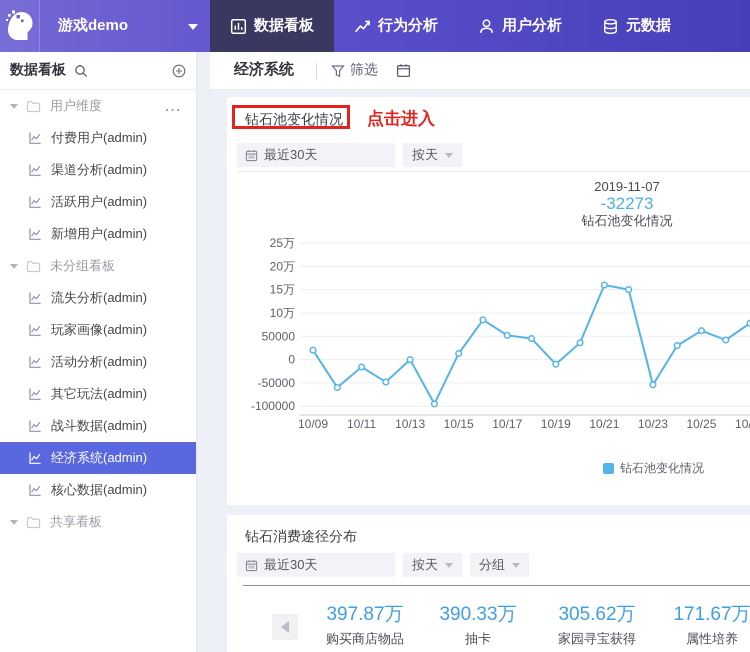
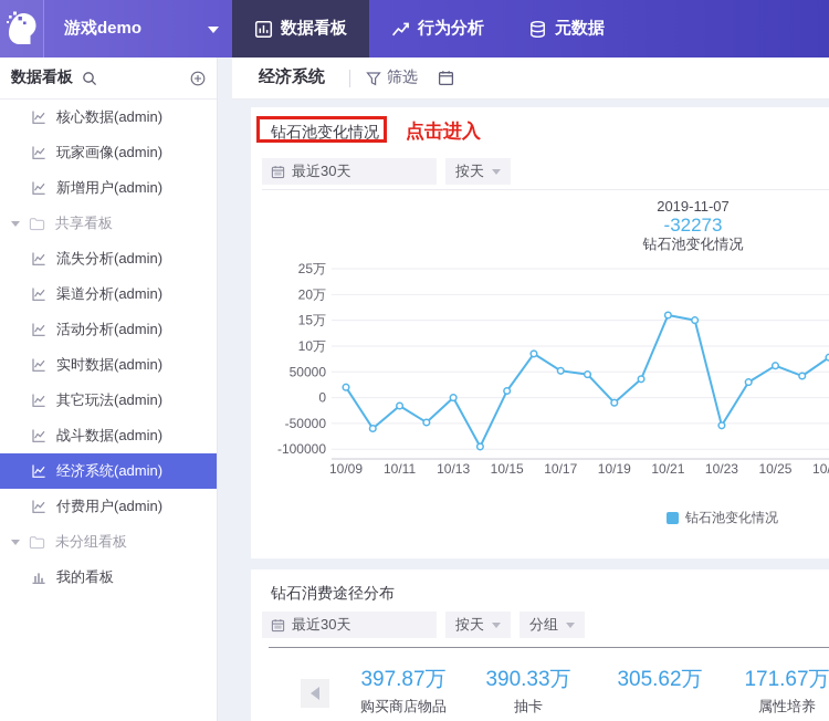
  游戏demo
  数据看板
  行为分析
- 用户分析
  元数据
  数据看板
- 用户维度
- ...
- 付费用户(admin)
+ 核心数据(admin)
- 渠道分析(admin)
+ 玩家画像(admin)
- 活跃用户(admin)
  新增用户(admin)
- 未分组看板
+ 共享看板
  流失分析(admin)
- 玩家画像(admin)
+ 渠道分析(admin)
  活动分析(admin)
+ 实时数据(admin)
  其它玩法(admin)
  战斗数据(admin)
  经济系统(admin)
- 核心数据(admin)
+ 付费用户(admin)
- 共享看板
+ 未分组看板
+ 我的看板
  经济系统
  筛选
  钻石池变化情况
  点击进入
  最近30天
  按天
  2019-11-07
  -32273
  钻石池变化情况
  25万
  20万
  15万
  10万
  50000
  0
  -50000
  -100000
  10/09
  10/11
  10/13
  10/15
  10/17
  10/19
  10/21
  10/23
  10/25
  钻石池变化情况
  钻石消费途径分布
  最近30天
  按天
  分组
  397.87万
  购买商店物品
  390.33万
  抽卡
  305.62万
- 家园寻宝获得
  171.67万
  属性培养
